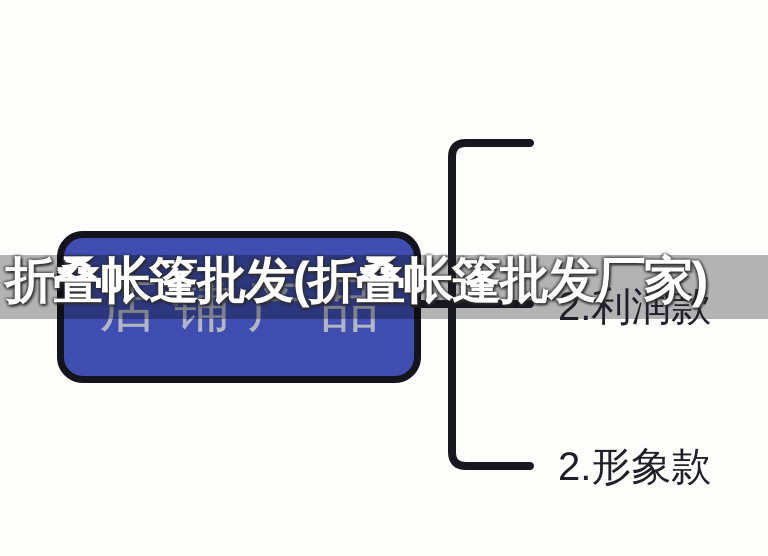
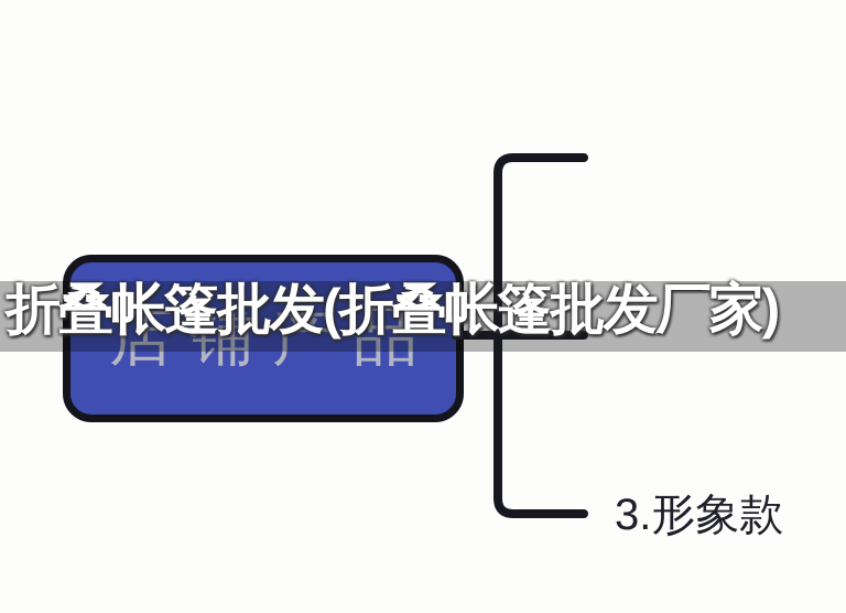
  店铺产品
- 2.利润款
- 2.形象款
+ 3.形象款
  折叠帐篷批发(折叠帐篷批发厂家)
